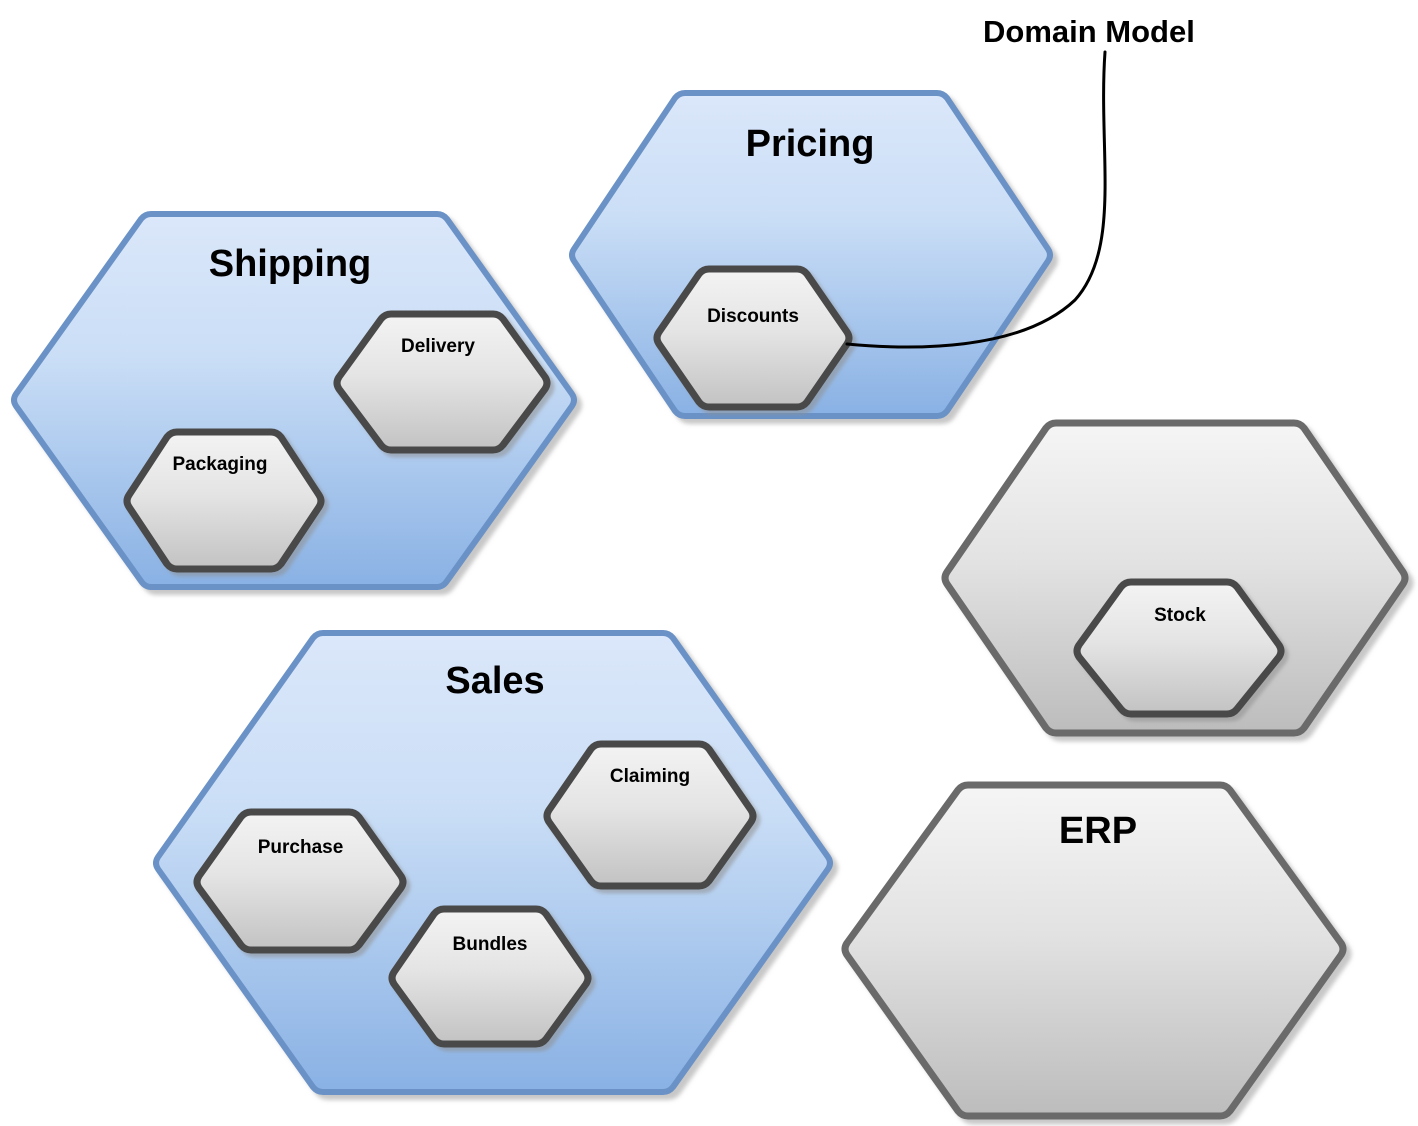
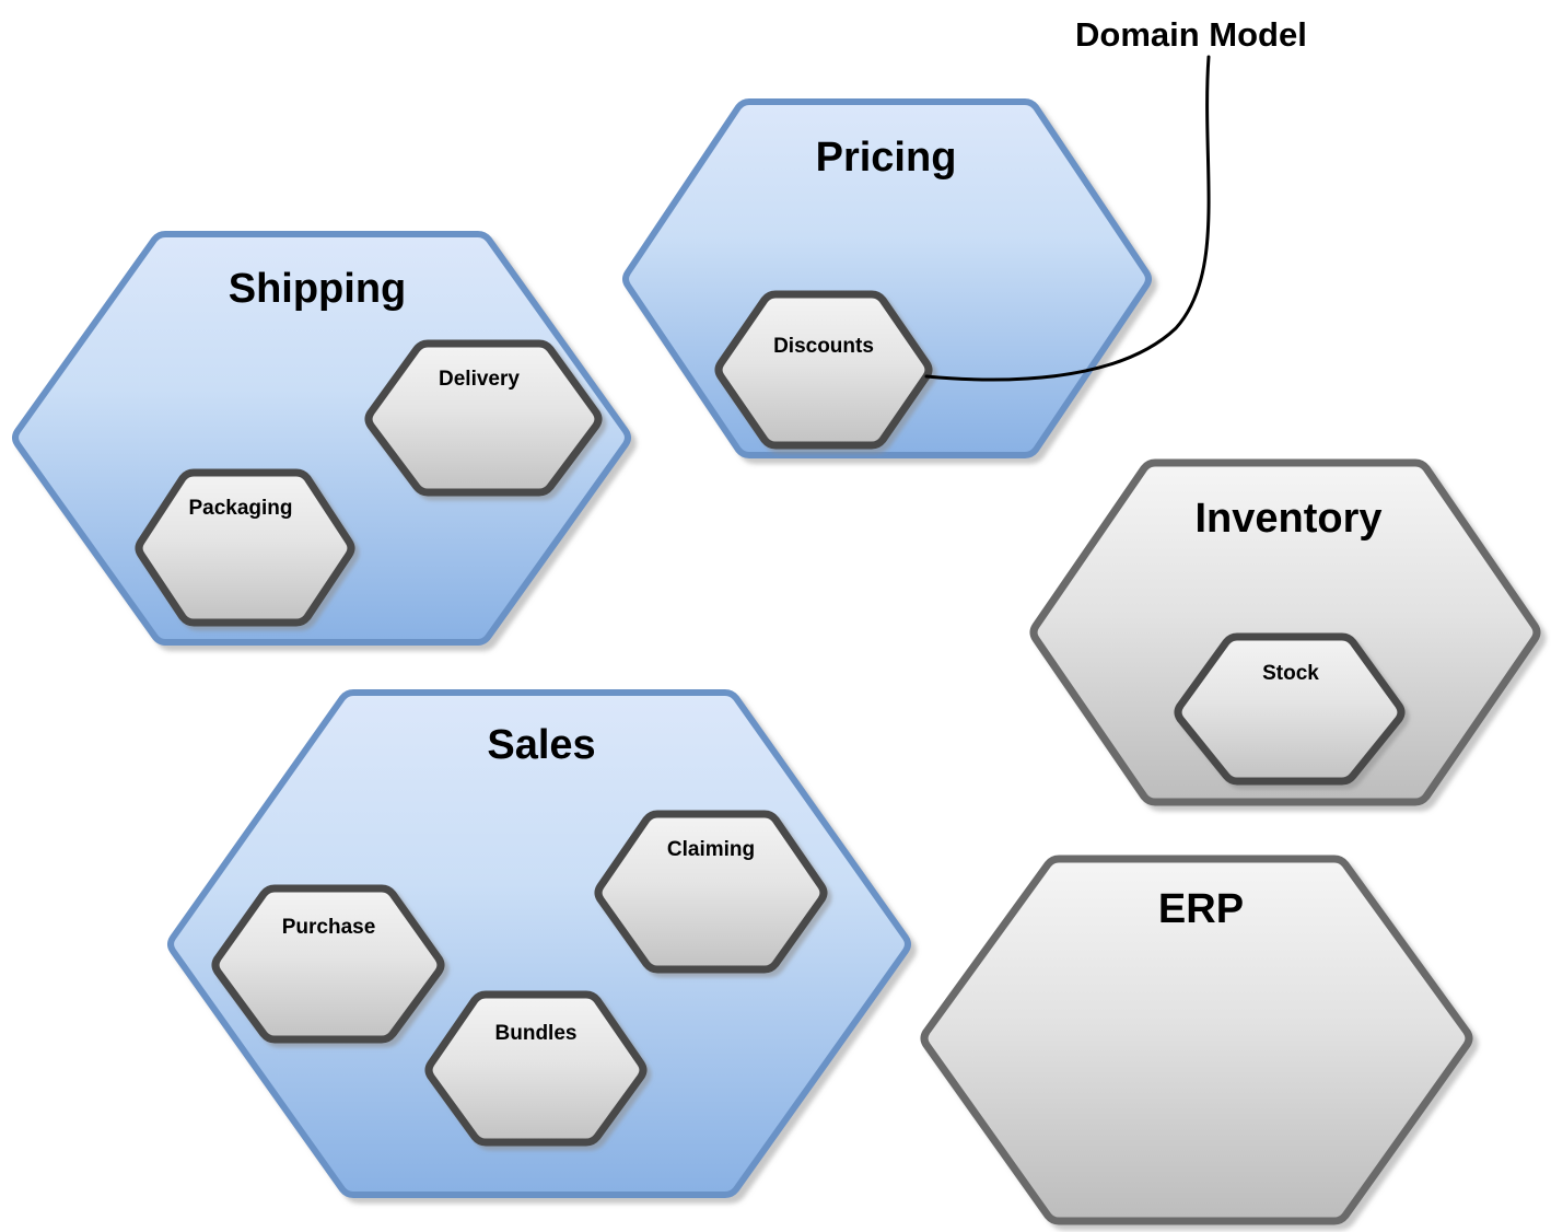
  Shipping
  Delivery
  Packaging
  Pricing
  Discounts
  Sales
  Claiming
  Purchase
  Bundles
+ Inventory
  Stock
  ERP
  Domain Model
